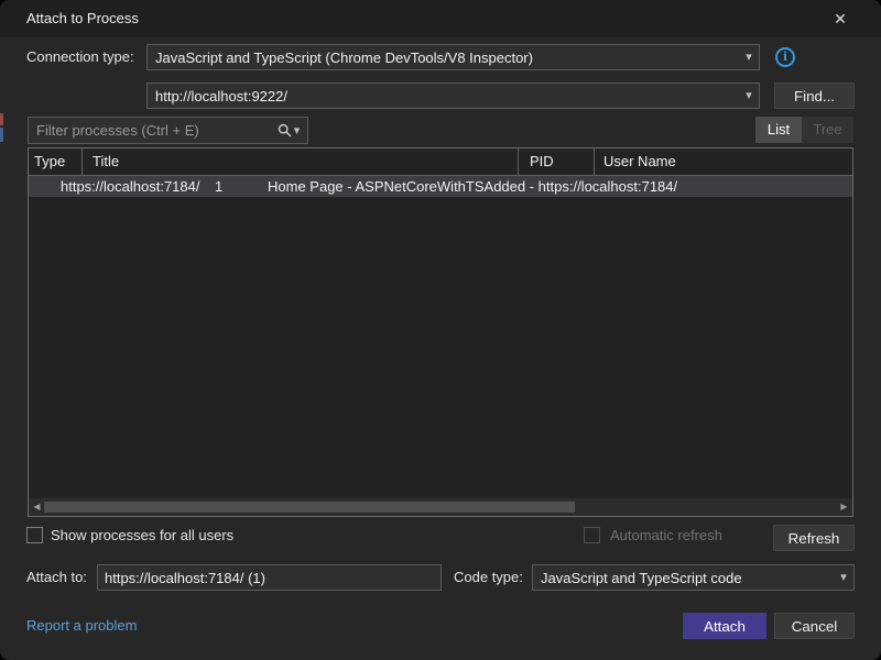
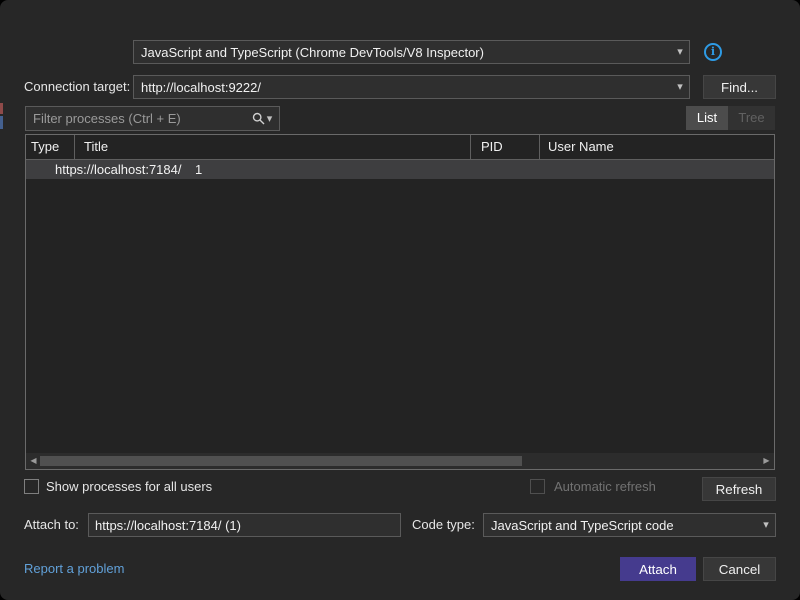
- Attach to Process
- ✕
- Connection type:
  JavaScript and TypeScript (Chrome DevTools/V8 Inspector)
  i
+ Connection target:
  http://localhost:9222/
  Find...
  Filter processes (Ctrl + E)
  List
  Tree
  Type
  Title
  PID
  User Name
  https://localhost:7184/
  1
- Home Page - ASPNetCoreWithTSAdded - https://localhost:7184/
  Show processes for all users
  Automatic refresh
  Refresh
  Attach to:
  https://localhost:7184/ (1)
  Code type:
  JavaScript and TypeScript code
  Report a problem
  Attach
  Cancel
